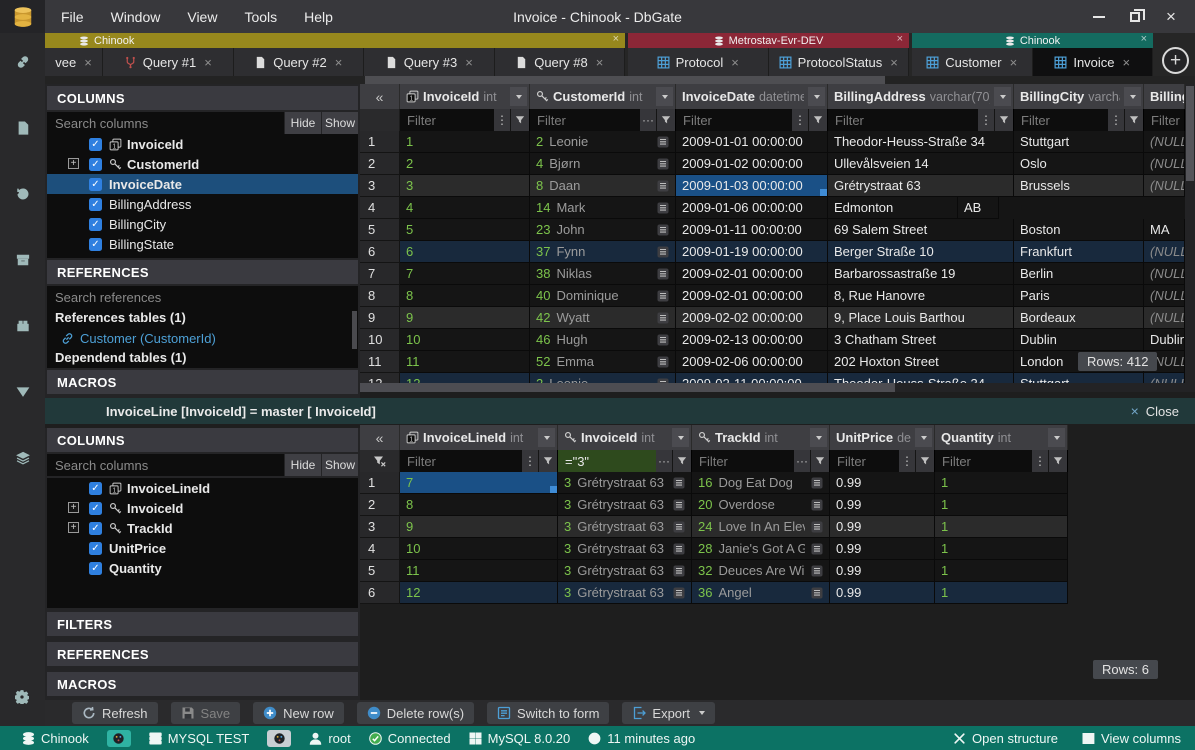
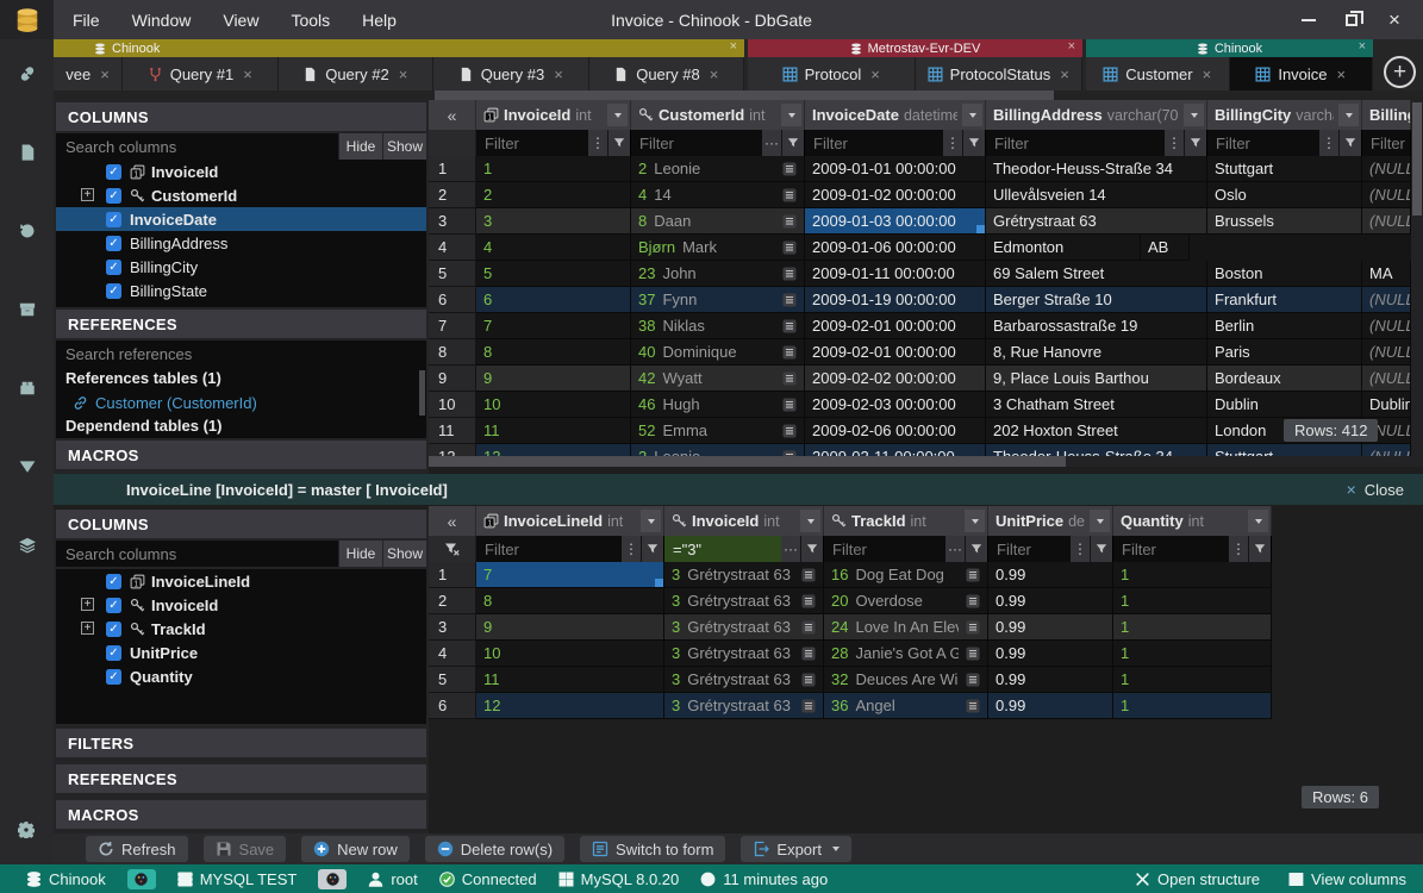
  File
  Window
  View
  Tools
  Help
  Invoice - Chinook - DbGate
  ×
  Chinook
  ×
  vee
  ×
  Query #1
  ×
  Query #2
  ×
  Query #3
  ×
  Query #8
  ×
  Metrostav-Evr-DEV
  ×
  Protocol
  ×
  ProtocolStatus
  ×
  Chinook
  ×
  Customer
  ×
  Invoice
  ×
  +
  COLUMNS
  Search columns
  Hide
  Show
  InvoiceId
  +
  CustomerId
  InvoiceDate
  BillingAddress
  BillingCity
  BillingState
  REFERENCES
  Search references
  References tables (1)
  Customer (CustomerId)
  Dependend tables (1)
  MACROS
  COLUMNS
  Search columns
  Hide
  Show
  InvoiceLineId
  +
  InvoiceId
  +
  TrackId
  UnitPrice
  Quantity
  FILTERS
  REFERENCES
  MACROS
  «
  InvoiceId
  int
  CustomerId
  int
  InvoiceDate
  datetime
  BillingAddress
  varchar(70
  BillingCity
  varch
  Filter
  ⋮
  Filter
  ···
  Filter
  ⋮
  Filter
  ⋮
  Filter
  ⋮
  Filter
  1
  1
  2
  Leonie
  2009-01-01 00:00:00
  Theodor-Heuss-Straße 34
  Stuttgart
  (NULL
  2
  2
  4
- Bjørn
+ 14
  2009-01-02 00:00:00
  Ullevålsveien 14
  Oslo
  (NULL
  3
  3
  8
  Daan
  2009-01-03 00:00:00
  Grétrystraat 63
  Brussels
  (NULL
  4
  4
- 14
+ Bjørn
  Mark
  2009-01-06 00:00:00
  Edmonton
  AB
  5
  5
  23
  John
  2009-01-11 00:00:00
  69 Salem Street
  Boston
  MA
  6
  6
  37
  Fynn
  2009-01-19 00:00:00
  Berger Straße 10
  Frankfurt
  (NULL
  7
  7
  38
  Niklas
  2009-02-01 00:00:00
  Barbarossastraße 19
  Berlin
  (NULL
  8
  8
  40
  Dominique
  2009-02-01 00:00:00
  8, Rue Hanovre
  Paris
  (NULL
  9
  9
  42
  Wyatt
  2009-02-02 00:00:00
  9, Place Louis Barthou
  Bordeaux
  (NULL
  10
  10
  46
  Hugh
- 2009-02-13 00:00:00
+ 2009-02-03 00:00:00
  3 Chatham Street
  Dublin
  Dublin
  11
  11
  52
  Emma
  2009-02-06 00:00:00
  202 Hoxton Street
  London
  Rows: 412
  InvoiceLine [InvoiceId] = master [ InvoiceId]
  ×
  Close
  «
  InvoiceLineId
  int
  InvoiceId
  int
  TrackId
  int
  UnitPrice
  Quantity
  int
  Filter
  ⋮
  ="3"
  ···
  Filter
  ···
  Filter
  ⋮
  Filter
  ⋮
  1
  7
  3
  Grétrystraat 63
  16
  Dog Eat Dog
  0.99
  1
  2
  8
  3
  Grétrystraat 63
  20
  Overdose
  0.99
  1
  3
  9
  3
  Grétrystraat 63
  24
  0.99
  1
  4
  10
  3
  Grétrystraat 63
  28
  Janie's Got A G
  0.99
  1
  5
  11
  3
  Grétrystraat 63
  32
  Deuces Are Wi
  0.99
  1
  6
  12
  3
  Grétrystraat 63
  36
  Angel
  0.99
  1
  Rows: 6
  Refresh
  Save
  New row
  Delete row(s)
  Switch to form
  Export
  Chinook
  MYSQL TEST
  root
  Connected
  MySQL 8.0.20
  11 minutes ago
  Open structure
  View columns
